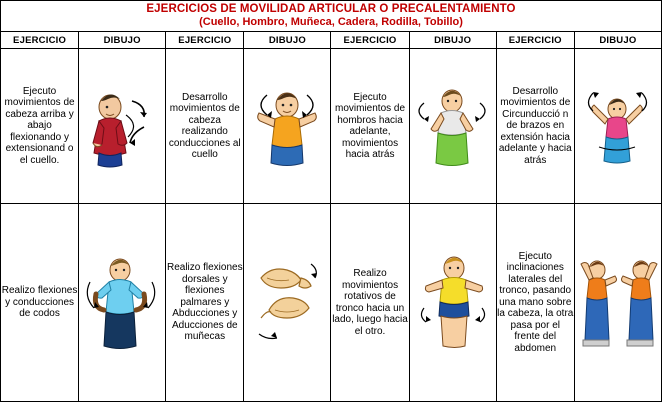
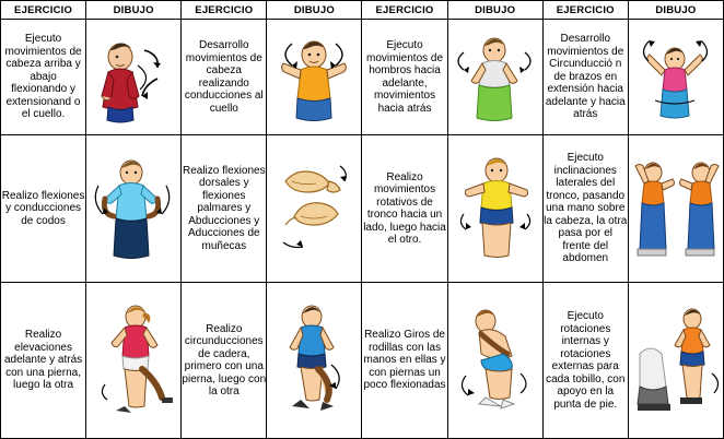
- EJERCICIOS DE MOVILIDAD ARTICULAR O PRECALENTAMIENTO (Cuello, Hombro, Muñeca, Cadera, Rodilla, Tobillo)
  EJERCICIO	DIBUJO	EJERCICIO	DIBUJO	EJERCICIO	DIBUJO	EJERCICIO	DIBUJO
  Ejecuto movimientos de cabeza arriba y abajo flexionando y extensionand o el cuello.		Desarrollo movimientos de cabeza realizando conducciones al cuello		Ejecuto movimientos de hombros hacia adelante, movimientos hacia atrás		Desarrollo movimientos de Circunducció n de brazos en extensión hacia adelante y hacia atrás
  Realizo flexiones y conducciones de codos		Realizo flexiones dorsales y flexiones palmares y Abducciones y Aducciones de muñecas		Realizo movimientos rotativos de tronco hacia un lado, luego hacia el otro.		Ejecuto inclinaciones laterales del tronco, pasando una mano sobre la cabeza, la otra pasa por el frente del abdomen
+ Realizo elevaciones adelante y atrás con una pierna, luego la otra		Realizo circunducciones de cadera, primero con una pierna, luego con la otra		Realizo Giros de rodillas con las manos en ellas y con piernas un poco flexionadas		Ejecuto rotaciones internas y rotaciones externas para cada tobillo, con apoyo en la punta de pie.
